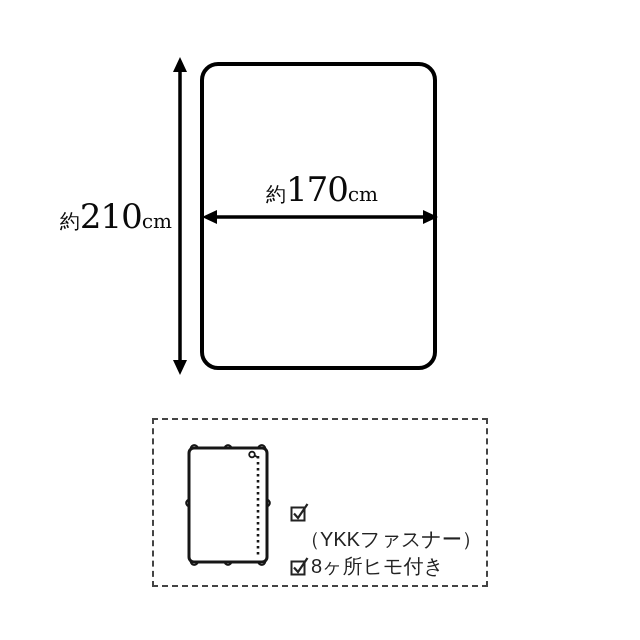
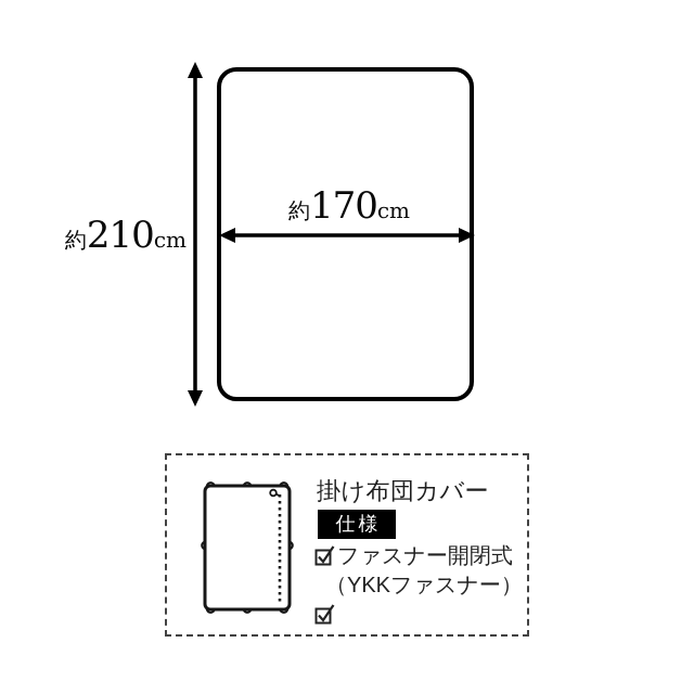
  約210cm
  約170cm
+ 掛け布団カバー
+ 仕様
+ ファスナー開閉式
  （YKKファスナー）
- 8ヶ所ヒモ付き
